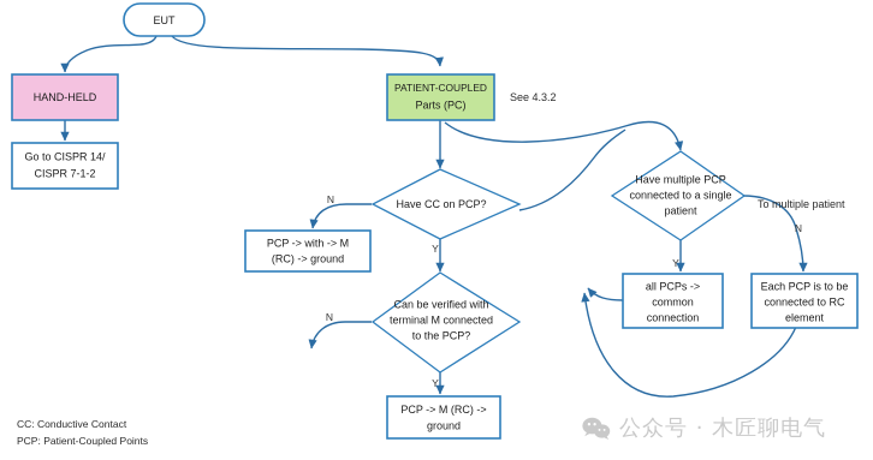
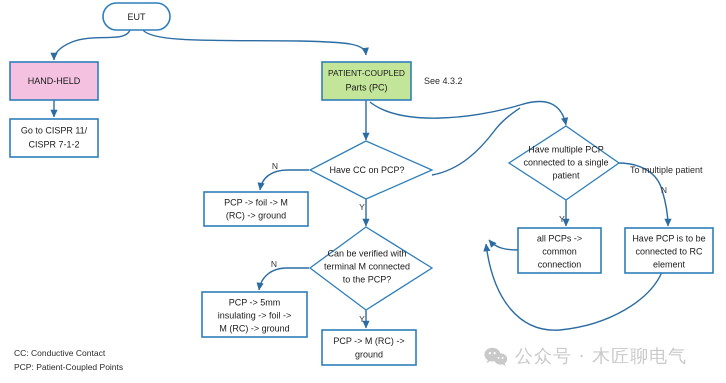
  EUT
  HAND-HELD
- Go to CISPR 14/
+ Go to CISPR 11/
  CISPR 7-1-2
  PATIENT-COUPLED
  Parts (PC)
  See 4.3.2
  Have CC on PCP?
- PCP -> with -> M
+ PCP -> foil -> M
  (RC) -> ground
  Can be verified with
  terminal M connected
  to the PCP?
+ PCP -> 5mm
+ insulating -> foil ->
+ M (RC) -> ground
  PCP -> M (RC) ->
  ground
  Have multiple PCP
  connected to a single
  patient
  To multiple patient
  all PCPs ->
  common
  connection
- Each PCP is to be
+ Have PCP is to be
  connected to RC
  element
  N
  Y
  N
  Y
  Y
  N
  CC: Conductive Contact
  PCP: Patient-Coupled Points
  公众号 · 木匠聊电气
